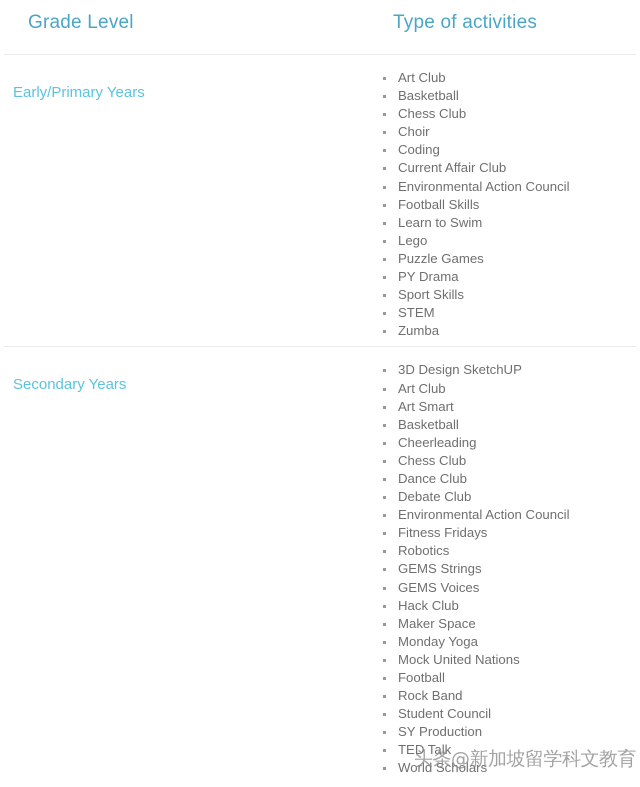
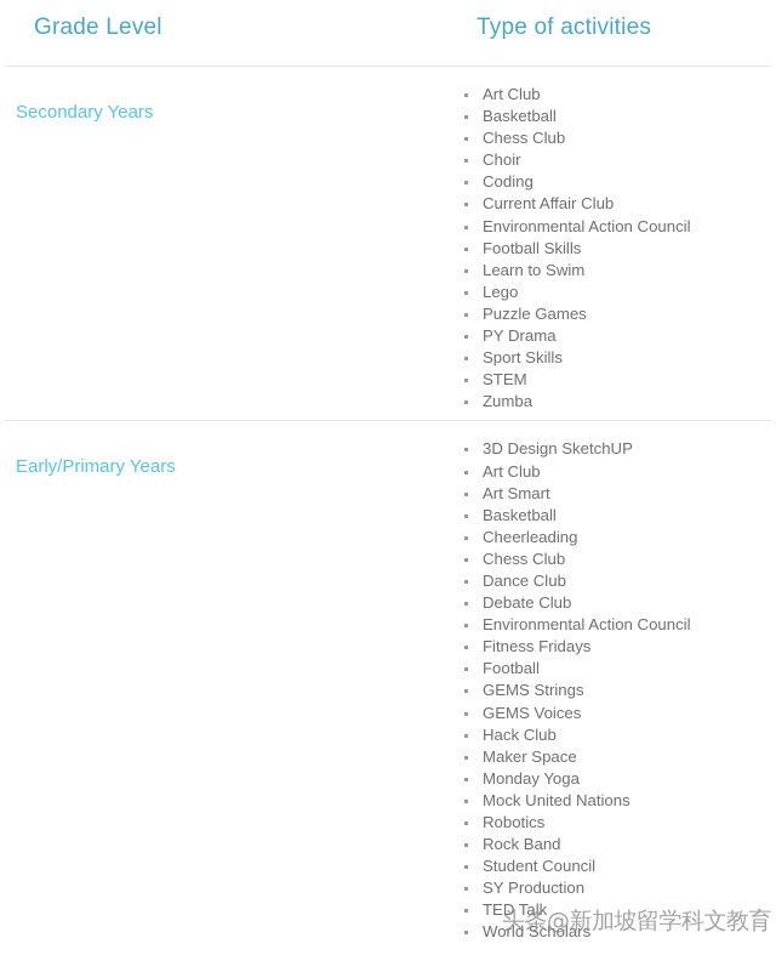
  Grade Level
  Type of activities
- Early/Primary Years
+ Secondary Years
  Art Club
  Basketball
  Chess Club
  Choir
  Coding
  Current Affair Club
  Environmental Action Council
  Football Skills
  Learn to Swim
  Lego
  Puzzle Games
  PY Drama
  Sport Skills
  STEM
  Zumba
- Secondary Years
+ Early/Primary Years
  3D Design SketchUP
  Art Club
  Art Smart
  Basketball
  Cheerleading
  Chess Club
  Dance Club
  Debate Club
  Environmental Action Council
  Fitness Fridays
- Robotics
+ Football
  GEMS Strings
  GEMS Voices
  Hack Club
  Maker Space
  Monday Yoga
  Mock United Nations
- Football
+ Robotics
  Rock Band
  Student Council
  SY Production
  TED Talk
  World Scholars
  头条@新加坡留学科文教育
